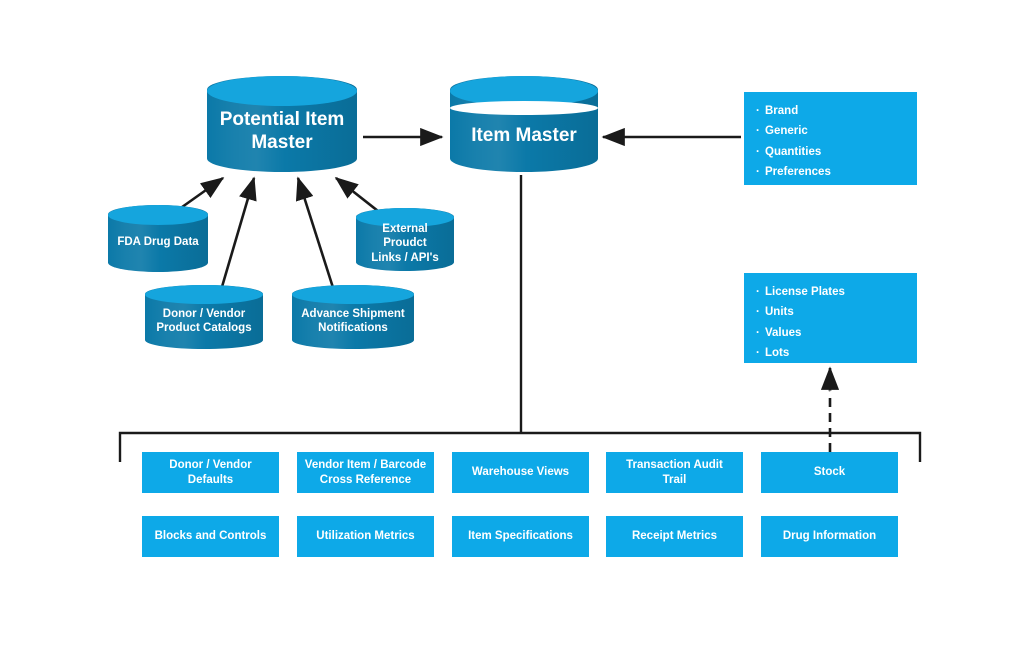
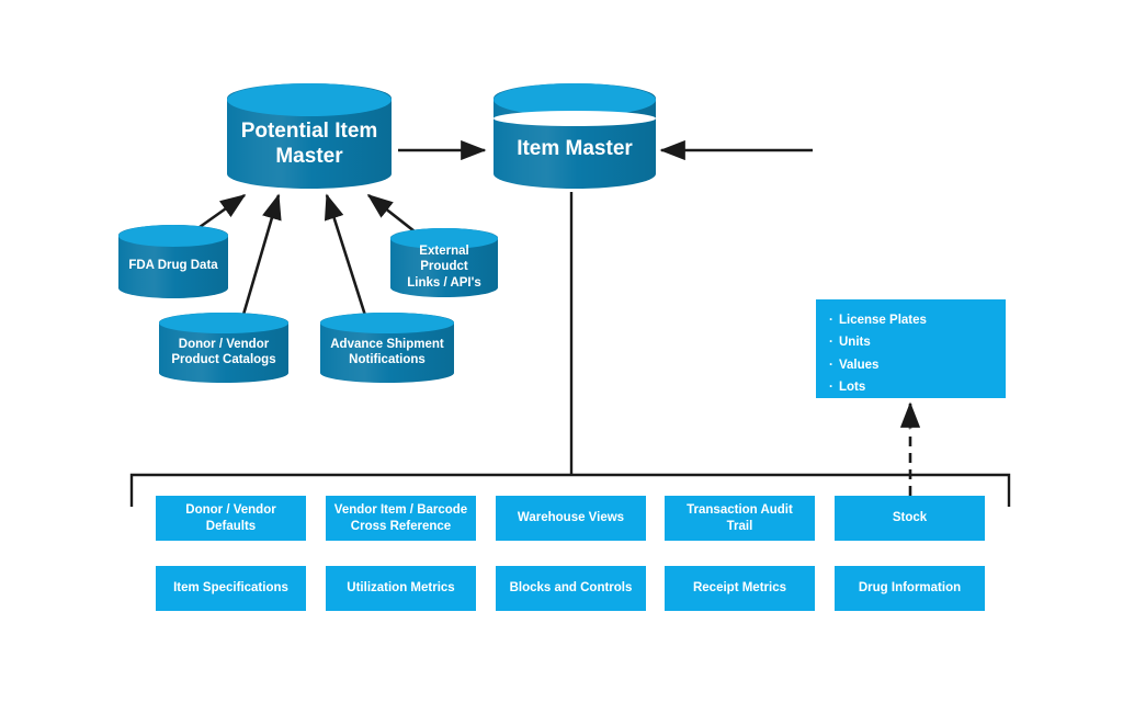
  Potential Item
  Master
  Item Master
  FDA Drug Data
  External Proudct
  Links / API's
  Donor / Vendor
  Product Catalogs
  Advance Shipment
  Notifications
- · Brand
- · Generic
- · Quantities
- · Preferences
  · License Plates
  · Units
  · Values
  · Lots
  100+ other parameters
  Donor / Vendor
  Defaults
  Vendor Item / Barcode
  Cross Reference
  Warehouse Views
  Transaction Audit
  Trail
  Stock
- Blocks and Controls
+ Item Specifications
  Utilization Metrics
- Item Specifications
+ Blocks and Controls
  Receipt Metrics
  Drug Information
